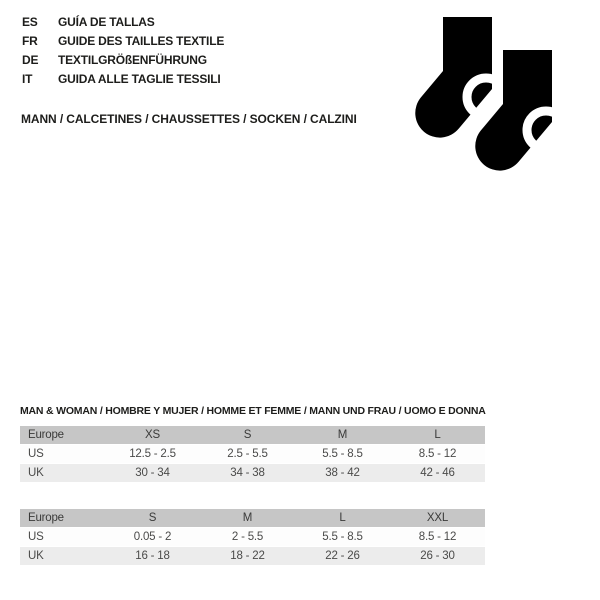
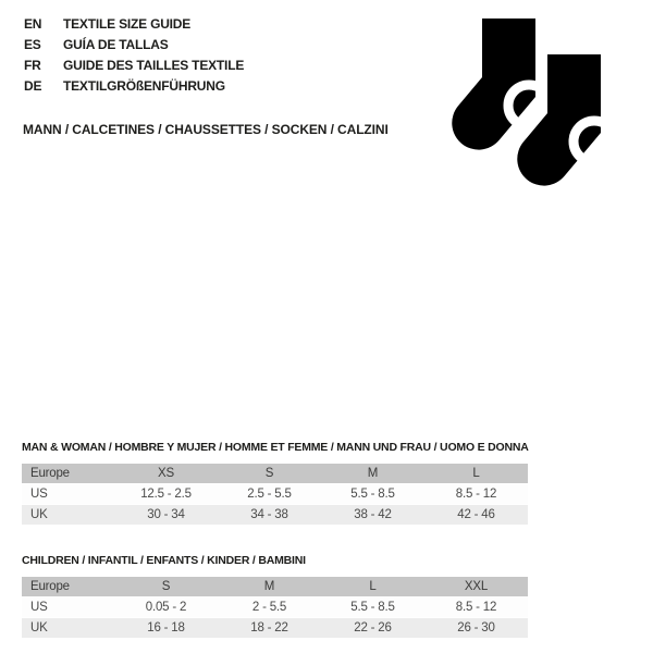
+ EN
+ TEXTILE SIZE GUIDE
  ES
  GUÍA DE TALLAS
  FR
  GUIDE DES TAILLES TEXTILE
  DE
  TEXTILGRÖßENFÜHRUNG
- IT
- GUIDA ALLE TAGLIE TESSILI
  MANN / CALCETINES / CHAUSSETTES / SOCKEN / CALZINI
  MAN & WOMAN / HOMBRE Y MUJER / HOMME ET FEMME / MANN UND FRAU / UOMO E DONNA
  Europe
  XS
  S
  M
  L
  US
  12.5 - 2.5
  2.5 - 5.5
  5.5 - 8.5
  8.5 - 12
  UK
  30 - 34
  34 - 38
  38 - 42
  42 - 46
+ CHILDREN / INFANTIL / ENFANTS / KINDER / BAMBINI
  Europe
  S
  M
  L
  XXL
  US
  0.05 - 2
  2 - 5.5
  5.5 - 8.5
  8.5 - 12
  UK
  16 - 18
  18 - 22
  22 - 26
  26 - 30
